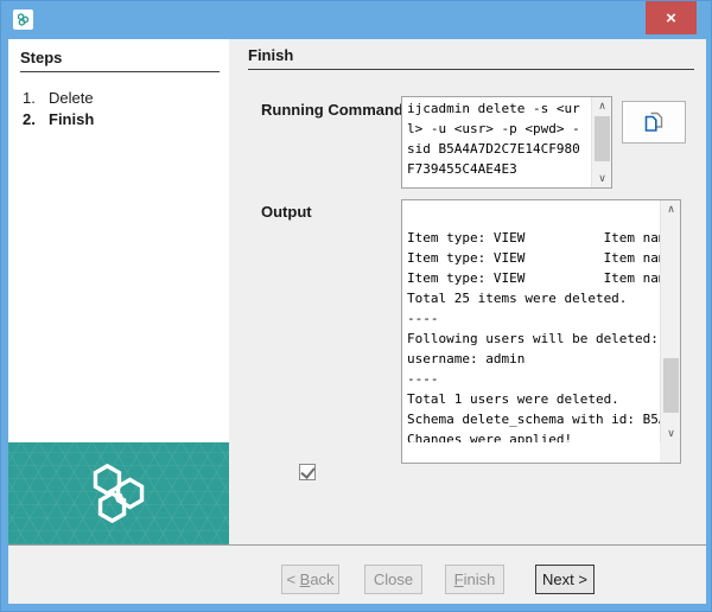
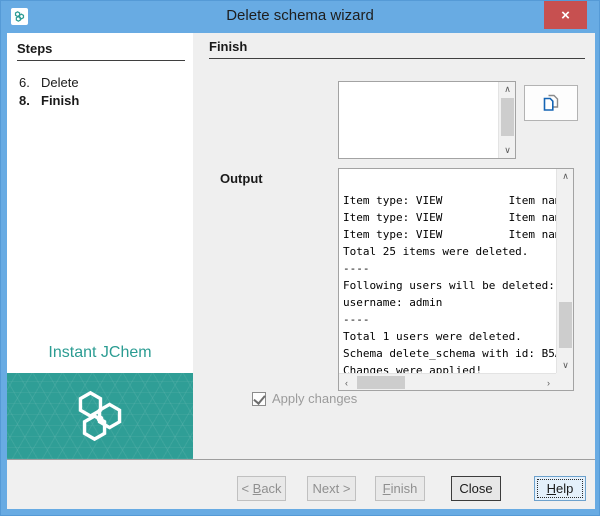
+ Delete schema wizard
  ×
  Steps
- 1. Delete
+ 6. Delete
- 2. Finish
+ 8. Finish
+ Instant JChem
  Finish
- Running Command
- ijcadmin delete -s <ur
- l> -u <usr> -p <pwd> -
- sid B5A4A7D2C7E14CF980
- F739455C4AE4E3
  ∧
  ∨
  Output
  Item type: VIEW Item na
  Item type: VIEW Item na
  Item type: VIEW Item na
  Total 25 items were deleted.
  ----
  Following users will be deleted:
  username: admin
  ----
  Total 1 users were deleted.
  Schema delete_schema with id: B5
  Changes were applied!
  ∧
  ∨
+ ‹
+ ›
+ Apply changes
  < Back
- Close
+ Next >
  Finish
- Next >
+ Close
+ Help
